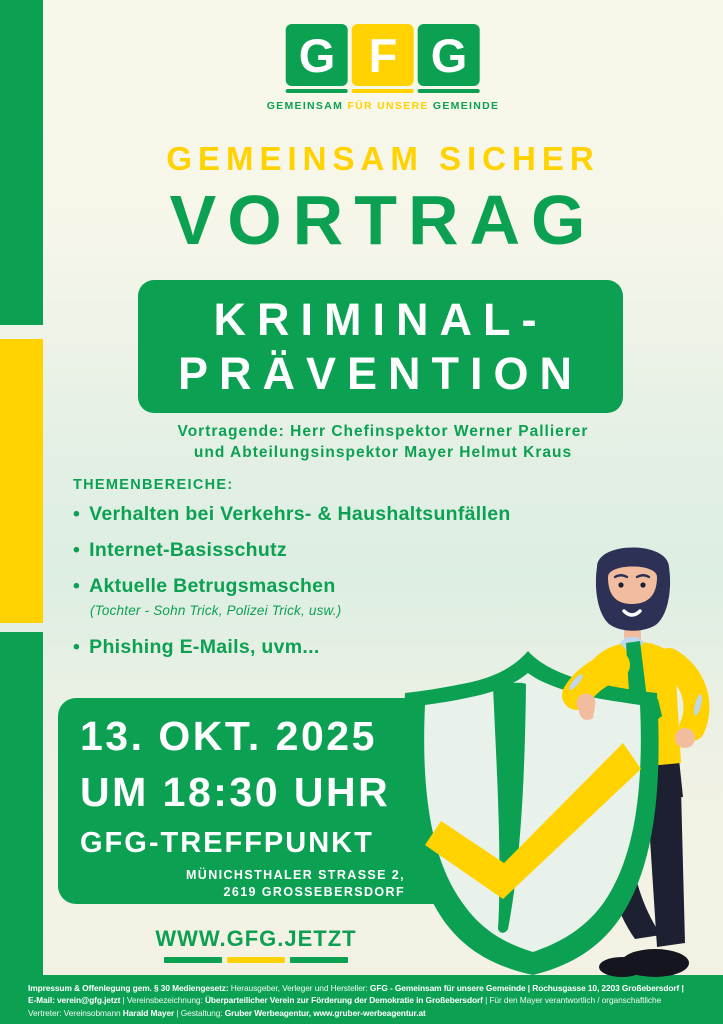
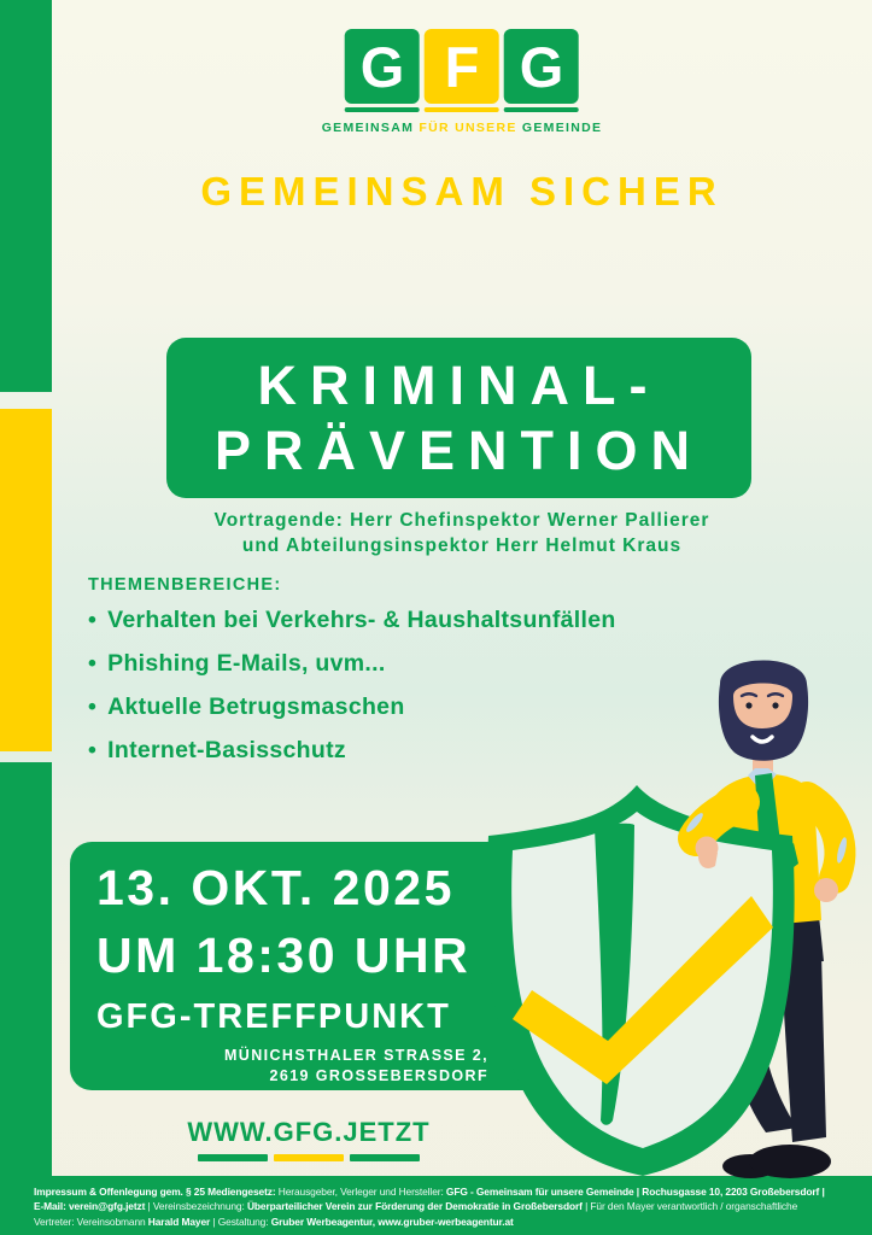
  G
  F
  G
  GEMEINSAM FÜR UNSERE GEMEINDE
  GEMEINSAM SICHER
- VORTRAG
  Vortragende: Herr Chefinspektor Werner Pallierer
- und Abteilungsinspektor Mayer Helmut Kraus
+ und Abteilungsinspektor Herr Helmut Kraus
  KRIMINAL-
  PRÄVENTION
  THEMENBEREICHE:
  • Verhalten bei Verkehrs- & Haushaltsunfällen
- • Internet-Basisschutz
+ • Phishing E-Mails, uvm...
  • Aktuelle Betrugsmaschen
- (Tochter - Sohn Trick, Polizei Trick, usw.)
- • Phishing E-Mails, uvm...
+ • Internet-Basisschutz
  13. OKT. 2025
  UM 18:30 UHR
  GFG-TREFFPUNKT
  MÜNICHSTHALER STRASSE 2,
  2619 GROSSEBERSDORF
  WWW.GFG.JETZT
- Impressum & Offenlegung gem. § 30 Mediengesetz: Herausgeber, Verleger und Hersteller: GFG - Gemeinsam für unsere Gemeinde | Rochusgasse 10, 2203 Großebersdorf |
+ Impressum & Offenlegung gem. § 25 Mediengesetz: Herausgeber, Verleger und Hersteller: GFG - Gemeinsam für unsere Gemeinde | Rochusgasse 10, 2203 Großebersdorf |
  E-Mail: verein@gfg.jetzt | Vereinsbezeichnung: Überparteilicher Verein zur Förderung der Demokratie in Großebersdorf | Für den Mayer verantwortlich / organschaftliche
  Vertreter: Vereinsobmann Harald Mayer | Gestaltung: Gruber Werbeagentur, www.gruber-werbeagentur.at
